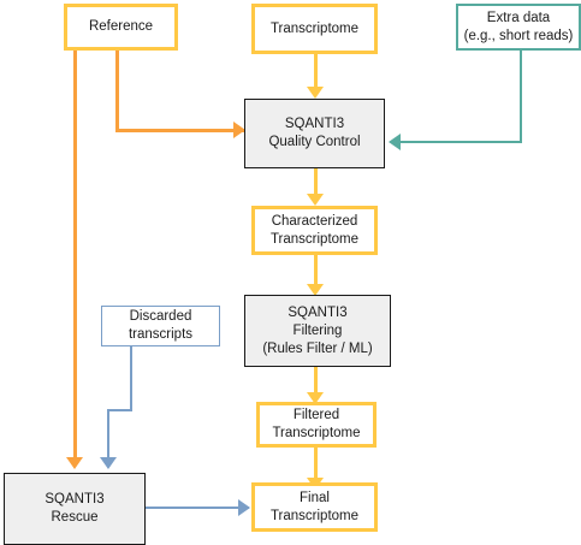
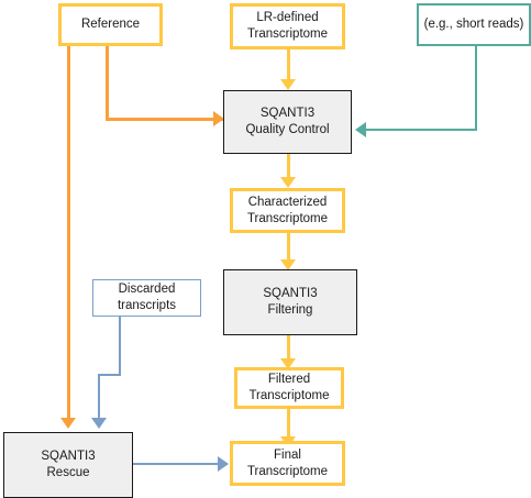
  Reference
+ LR-defined
  Transcriptome
- Extra data
  (e.g., short reads)
  SQANTI3
  Quality Control
  Characterized
  Transcriptome
  SQANTI3
  Filtering
- (Rules Filter / ML)
  Discarded
  transcripts
  Filtered
  Transcriptome
  SQANTI3
  Rescue
  Final
  Transcriptome
